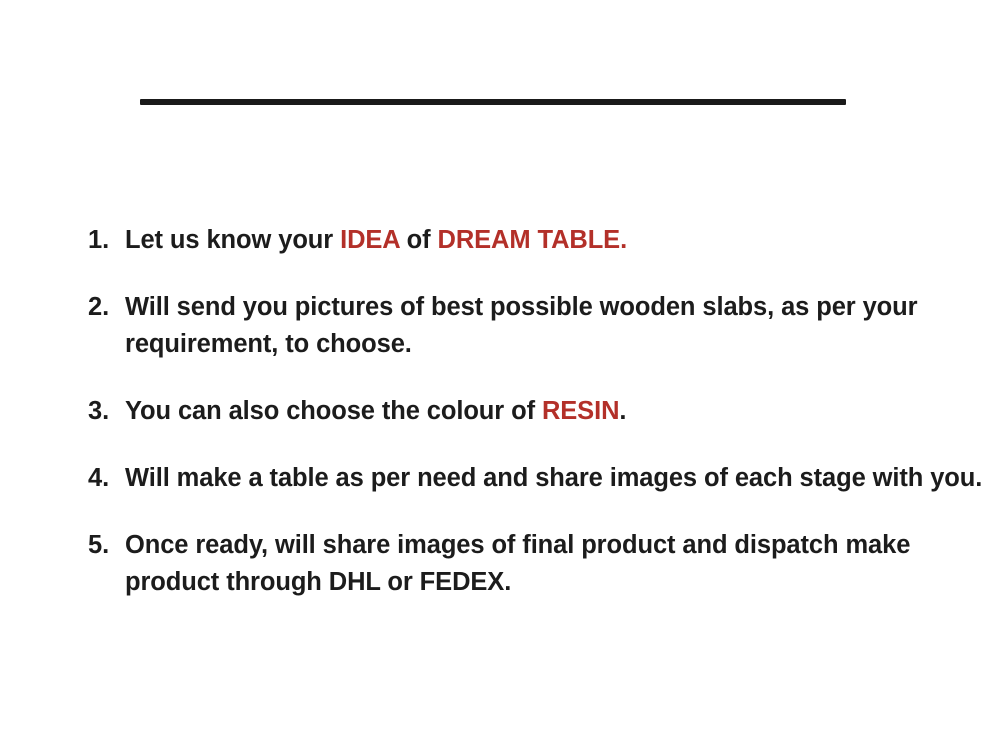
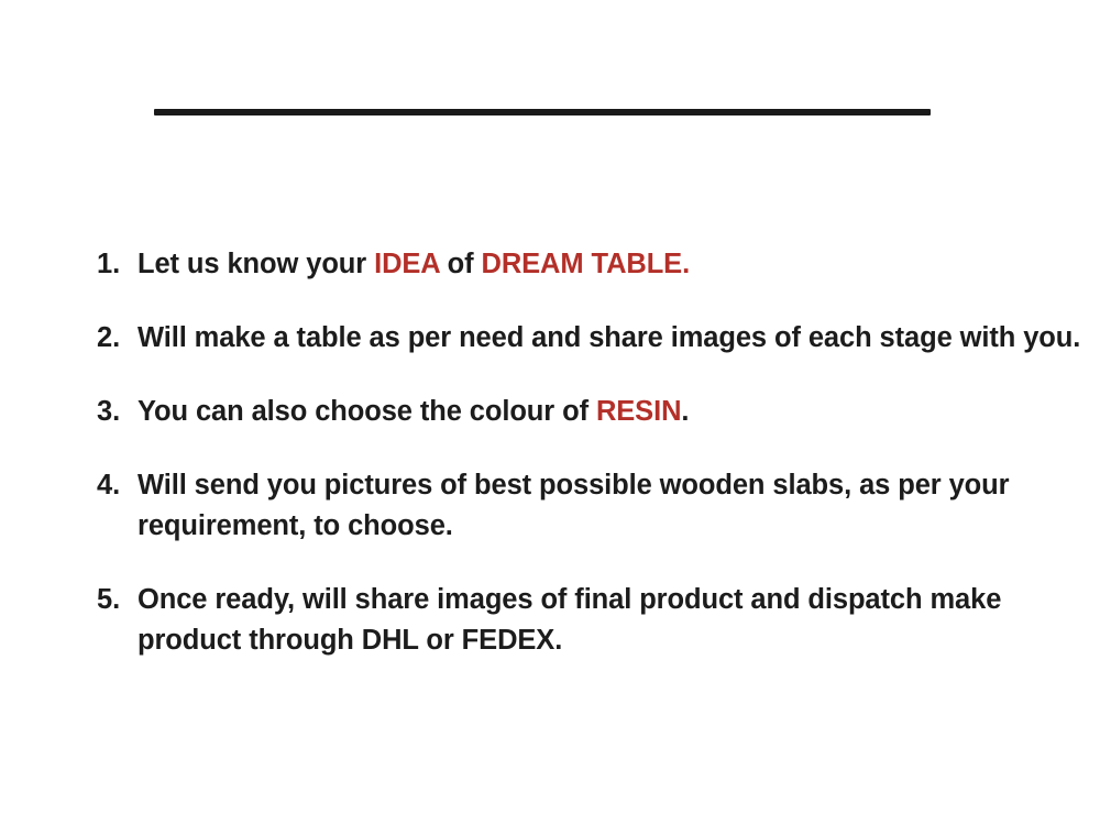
  1.
  Let us know your IDEA of DREAM TABLE.
  2.
- Will send you pictures of best possible wooden slabs, as per your requirement, to choose.
+ Will make a table as per need and share images of each stage with you.
  3.
  You can also choose the colour of RESIN.
  4.
- Will make a table as per need and share images of each stage with you.
+ Will send you pictures of best possible wooden slabs, as per your requirement, to choose.
  5.
  Once ready, will share images of final product and dispatch make product through DHL or FEDEX.
